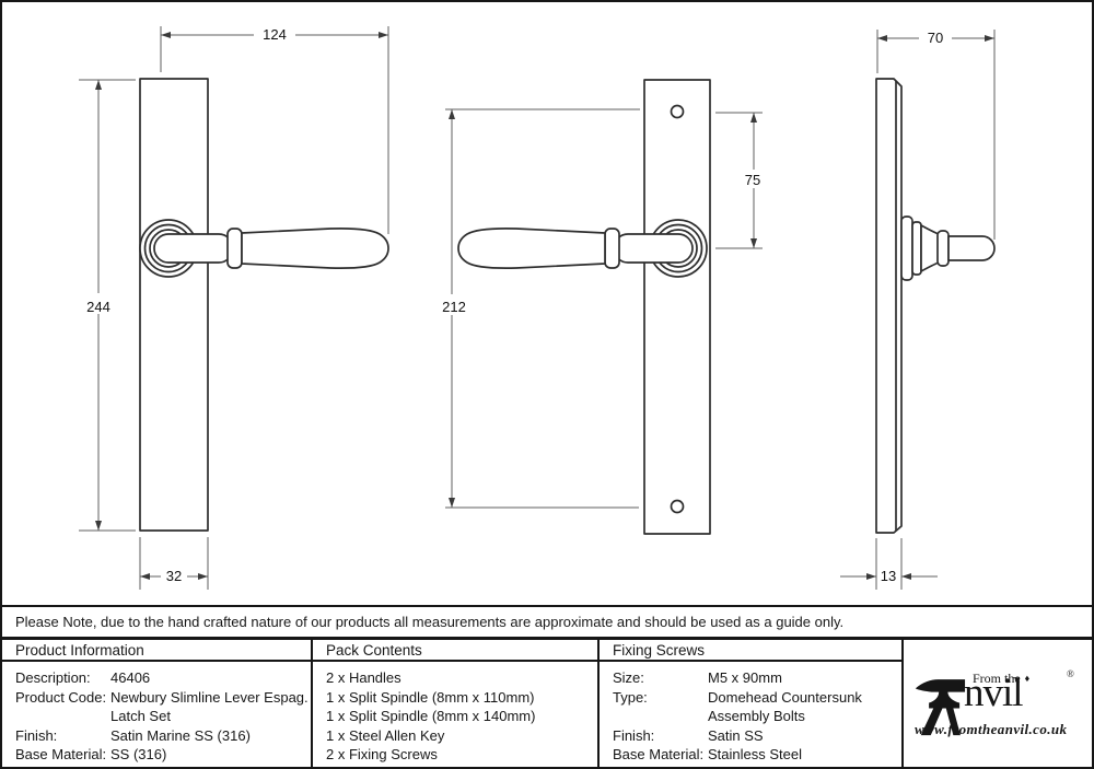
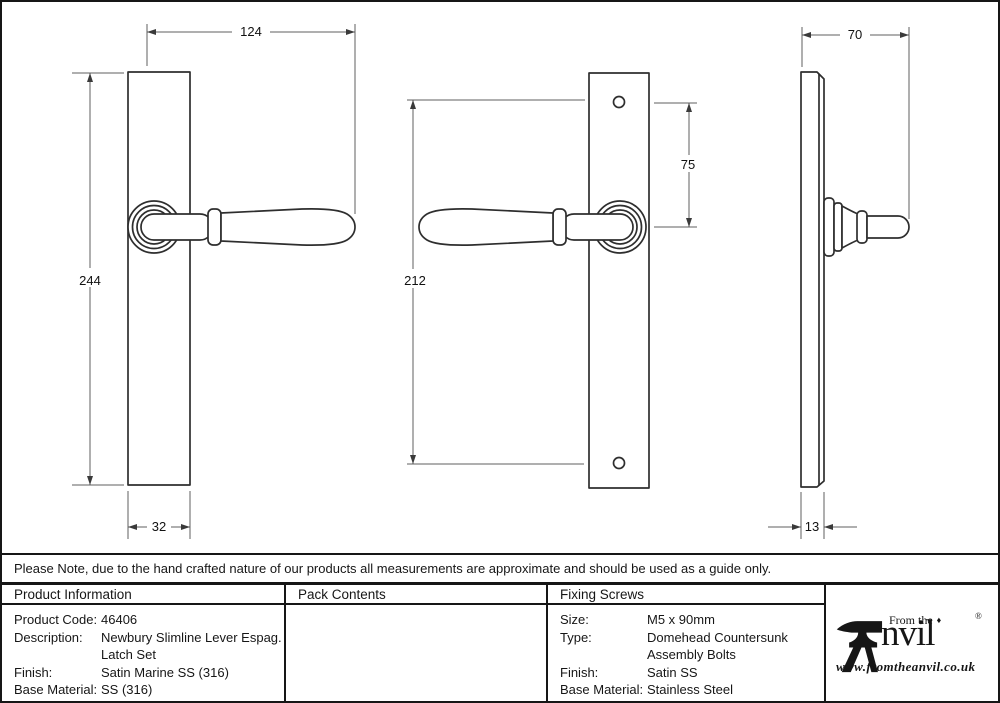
  124
  244
  32
  212
  75
  70
  13
  Please Note, due to the hand crafted nature of our products all measurements are approximate and should be used as a guide only.
  Product Information
- Description:
+ Product Code:
  46406
- Product Code:
+ Description:
  Newbury Slimline Lever Espag.
  Latch Set
  Finish:
  Satin Marine SS (316)
  Base Material:
  SS (316)
  Pack Contents
- 2 x Handles
- 1 x Split Spindle (8mm x 110mm)
- 1 x Split Spindle (8mm x 140mm)
- 1 x Steel Allen Key
- 2 x Fixing Screws
  Fixing Screws
  Size:
  M5 x 90mm
  Type:
  Domehead Countersunk
  Assembly Bolts
  Finish:
  Satin SS
  Base Material:
  Stainless Steel
  From the ♦
  nvil
  ®
  www.fromtheanvil.co.uk
